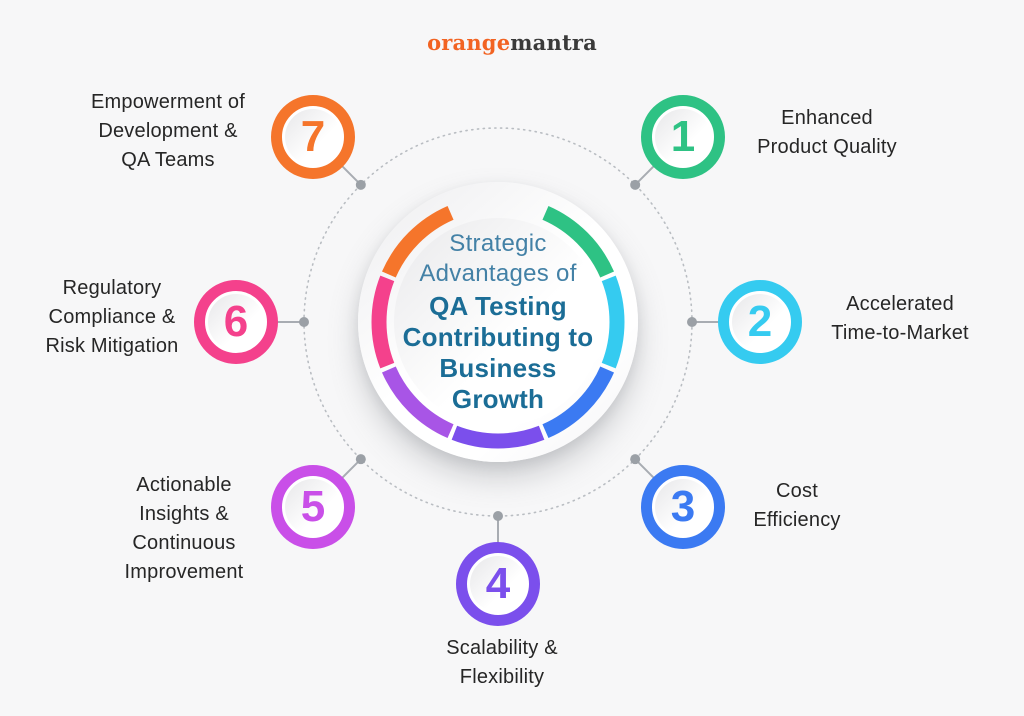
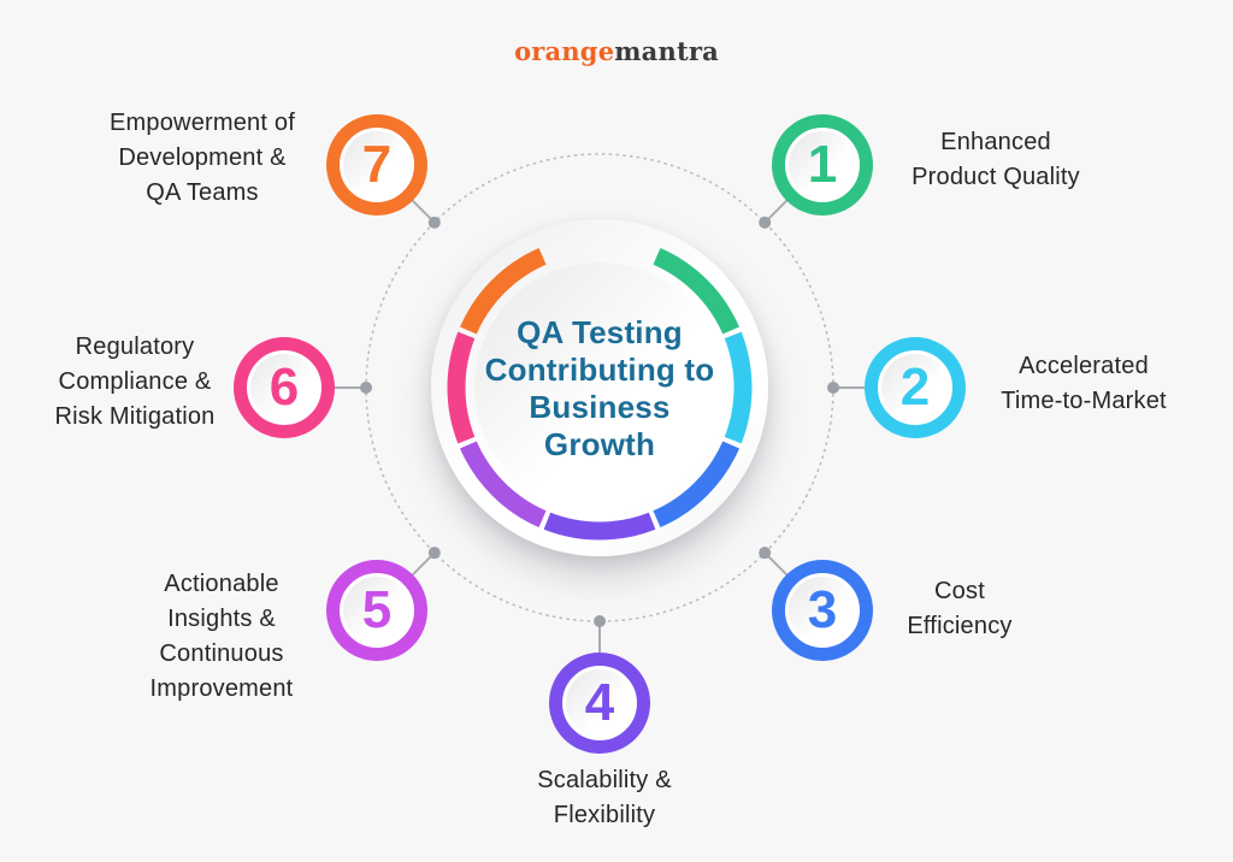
  orangemantra
- Strategic
- Advantages of
  QA Testing
  Contributing to
  Business
  Growth
  1
  Enhanced
  Product Quality
  2
  Accelerated
  Time-to-Market
  3
  Cost
  Efficiency
  4
  Scalability &
  Flexibility
  5
  Actionable
  Insights &
  Continuous
  Improvement
  6
  Regulatory
  Compliance &
  Risk Mitigation
  7
  Empowerment of
  Development &
  QA Teams
